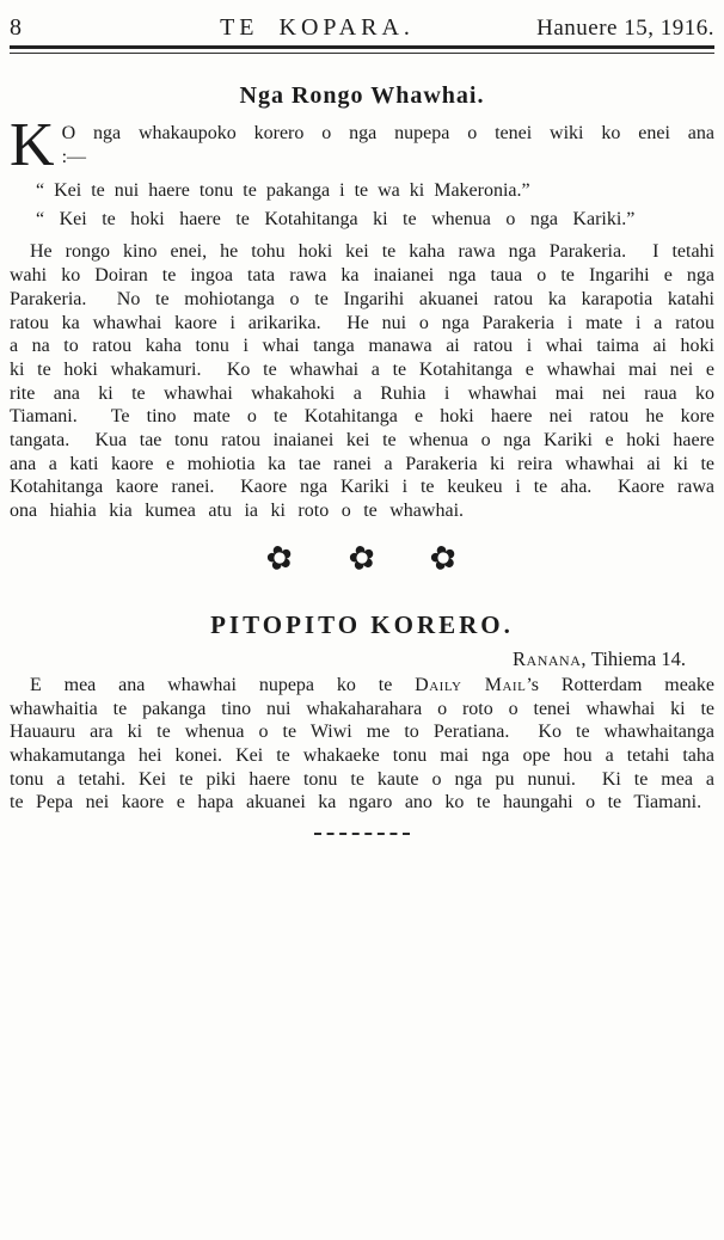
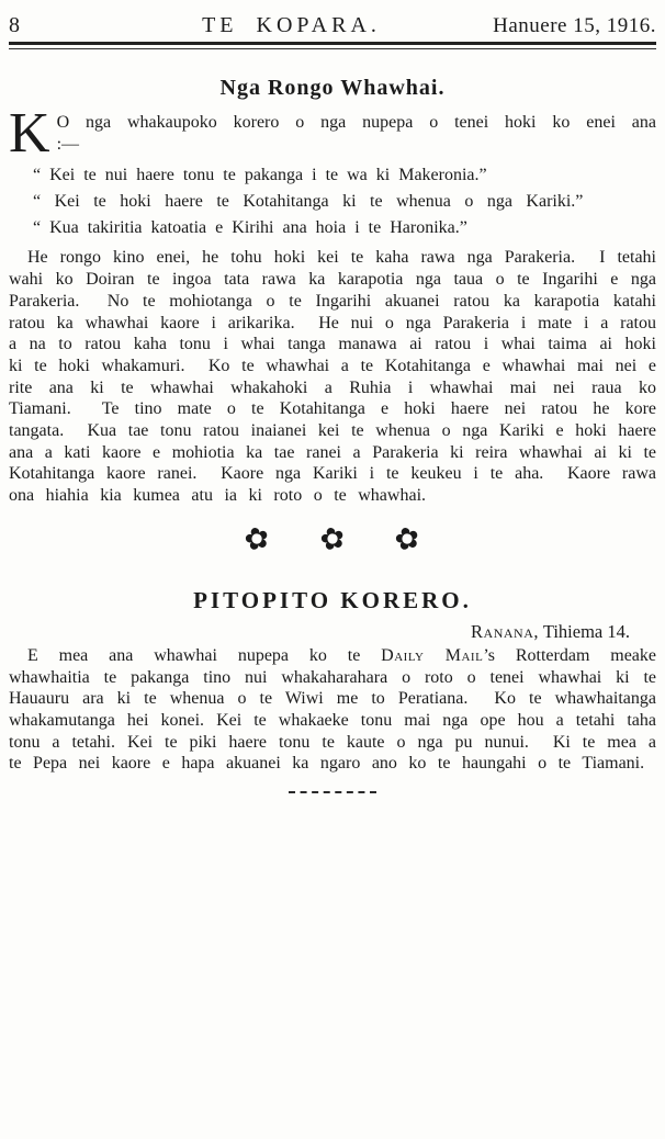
  8
  TE KOPARA.
  Hanuere 15, 1916.
  Nga Rongo Whawhai.
  K
- O nga whakaupoko korero o nga nupepa o tenei wiki ko enei ana :—
+ O nga whakaupoko korero o nga nupepa o tenei hoki ko enei ana :—
  “ Kei te nui haere tonu te pakanga i te wa ki Makeronia.”
  “ Kei te hoki haere te Kotahitanga ki te whenua o nga Kariki.”
+ “ Kua takiritia katoatia e Kirihi ana hoia i te Haronika.”
- He rongo kino enei, he tohu hoki kei te kaha rawa nga Parakeria. I tetahi wahi ko Doiran te ingoa tata rawa ka inaianei nga taua o te Ingarihi e nga Parakeria. No te mohiotanga o te Ingarihi akuanei ratou ka karapotia katahi ratou ka whawhai kaore i arikarika. He nui o nga Parakeria i mate i a ratou a na to ratou kaha tonu i whai tanga manawa ai ratou i whai taima ai hoki ki te hoki whakamuri. Ko te whawhai a te Kotahitanga e whawhai mai nei e rite ana ki te whawhai whakahoki a Ruhia i whawhai mai nei raua ko Tiamani. Te tino mate o te Kotahitanga e hoki haere nei ratou he kore tangata. Kua tae tonu ratou inaianei kei te whenua o nga Kariki e hoki haere ana a kati kaore e mohiotia ka tae ranei a Parakeria ki reira whawhai ai ki te Kotahitanga kaore ranei. Kaore nga Kariki i te keukeu i te aha. Kaore rawa ona hiahia kia kumea atu ia ki roto o te whawhai.
+ He rongo kino enei, he tohu hoki kei te kaha rawa nga Parakeria. I tetahi wahi ko Doiran te ingoa tata rawa ka karapotia nga taua o te Ingarihi e nga Parakeria. No te mohiotanga o te Ingarihi akuanei ratou ka karapotia katahi ratou ka whawhai kaore i arikarika. He nui o nga Parakeria i mate i a ratou a na to ratou kaha tonu i whai tanga manawa ai ratou i whai taima ai hoki ki te hoki whakamuri. Ko te whawhai a te Kotahitanga e whawhai mai nei e rite ana ki te whawhai whakahoki a Ruhia i whawhai mai nei raua ko Tiamani. Te tino mate o te Kotahitanga e hoki haere nei ratou he kore tangata. Kua tae tonu ratou inaianei kei te whenua o nga Kariki e hoki haere ana a kati kaore e mohiotia ka tae ranei a Parakeria ki reira whawhai ai ki te Kotahitanga kaore ranei. Kaore nga Kariki i te keukeu i te aha. Kaore rawa ona hiahia kia kumea atu ia ki roto o te whawhai.
  PITOPITO KORERO.
  Ranana, Tihiema 14.
  E mea ana whawhai nupepa ko te Daily Mail’s Rotterdam meake whawhaitia te pakanga tino nui whakaharahara o roto o tenei whawhai ki te Hauauru ara ki te whenua o te Wiwi me to Peratiana. Ko te whawhaitanga whakamutanga hei konei. Kei te whakaeke tonu mai nga ope hou a tetahi taha tonu a tetahi. Kei te piki haere tonu te kaute o nga pu nunui. Ki te mea a te Pepa nei kaore e hapa akuanei ka ngaro ano ko te haungahi o te Tiamani.
